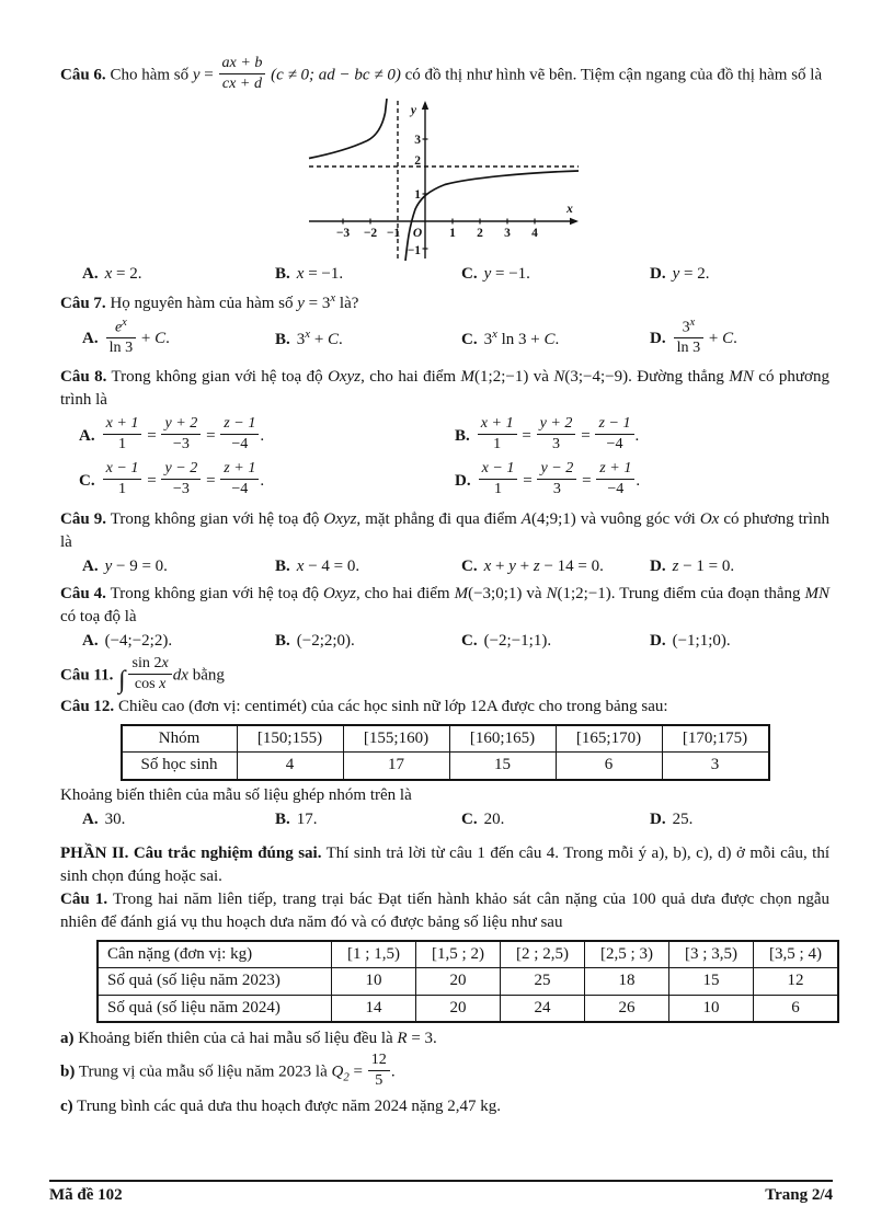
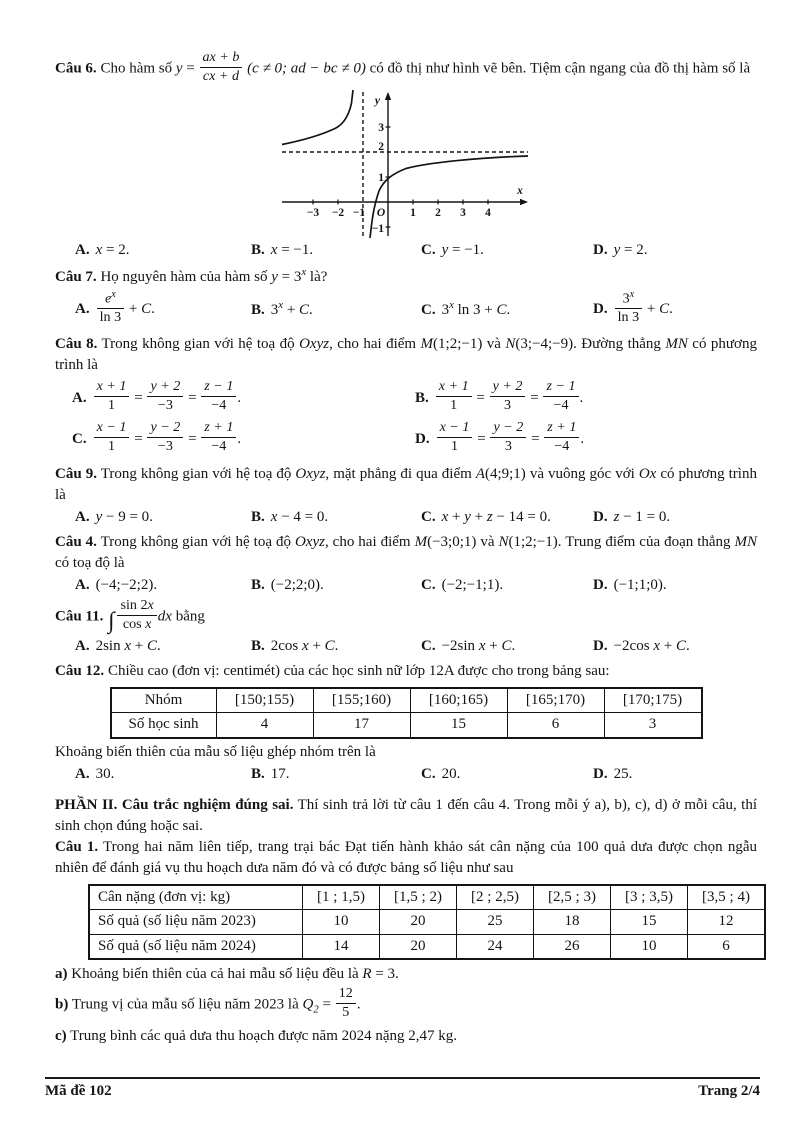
  Câu 6. Cho hàm số y =
  ax + b
  cx + d
  (c ≠ 0; ad − bc ≠ 0) có đồ thị như hình vẽ bên. Tiệm cận ngang của đồ thị hàm số là
  y
  x
  O
  −3
  −2
  −1
  1
  2
  3
  4
  3
  2
  1
  −1
  A. x = 2.
  B. x = −1.
  C. y = −1.
  D. y = 2.
  Câu 7. Họ nguyên hàm của hàm số y = 3x là?
  A.
  ex
  ln 3
  + C.
  B. 3x + C.
  C. 3x ln 3 + C.
  D.
  3x
  ln 3
  + C.
  Câu 8. Trong không gian với hệ toạ độ Oxyz, cho hai điểm M(1;2;−1) và N(3;−4;−9). Đường thẳng MN có phương trình là
  A.
  x + 1
  1
  =
  y + 2
  −3
  =
  z − 1
  −4
  .
  B.
  x + 1
  1
  =
  y + 2
  3
  =
  z − 1
  −4
  .
  C.
  x − 1
  1
  =
  y − 2
  −3
  =
  z + 1
  −4
  .
  D.
  x − 1
  1
  =
  y − 2
  3
  =
  z + 1
  −4
  .
  Câu 9. Trong không gian với hệ toạ độ Oxyz, mặt phẳng đi qua điểm A(4;9;1) và vuông góc với Ox có phương trình là
  A. y − 9 = 0.
  B. x − 4 = 0.
  C. x + y + z − 14 = 0.
  D. z − 1 = 0.
  Câu 4. Trong không gian với hệ toạ độ Oxyz, cho hai điểm M(−3;0;1) và N(1;2;−1). Trung điểm của đoạn thẳng MN có toạ độ là
  A. (−4;−2;2).
  B. (−2;2;0).
  C. (−2;−1;1).
  D. (−1;1;0).
  Câu 11. ∫
  sin 2x
  cos x
  dx bằng
+ A. 2sin x + C.
+ B. 2cos x + C.
+ C. −2sin x + C.
+ D. −2cos x + C.
  Câu 12. Chiều cao (đơn vị: centimét) của các học sinh nữ lớp 12A được cho trong bảng sau:
  Nhóm	[150;155)	[155;160)	[160;165)	[165;170)	[170;175)
  Số học sinh	4	17	15	6	3
  Khoảng biến thiên của mẫu số liệu ghép nhóm trên là
  A. 30.
  B. 17.
  C. 20.
  D. 25.
  PHẦN II. Câu trắc nghiệm đúng sai. Thí sinh trả lời từ câu 1 đến câu 4. Trong mỗi ý a), b), c), d) ở mỗi câu, thí sinh chọn đúng hoặc sai.
  Câu 1. Trong hai năm liên tiếp, trang trại bác Đạt tiến hành khảo sát cân nặng của 100 quả dưa được chọn ngẫu nhiên để đánh giá vụ thu hoạch dưa năm đó và có được bảng số liệu như sau
  Cân nặng (đơn vị: kg)	[1 ; 1,5)	[1,5 ; 2)	[2 ; 2,5)	[2,5 ; 3)	[3 ; 3,5)	[3,5 ; 4)
  Số quả (số liệu năm 2023)	10	20	25	18	15	12
  Số quả (số liệu năm 2024)	14	20	24	26	10	6
  a) Khoảng biến thiên của cả hai mẫu số liệu đều là R = 3.
  b) Trung vị của mẫu số liệu năm 2023 là Q2 =
  12
  5
  .
  c) Trung bình các quả dưa thu hoạch được năm 2024 nặng 2,47 kg.
  Mã đề 102
  Trang 2/4
